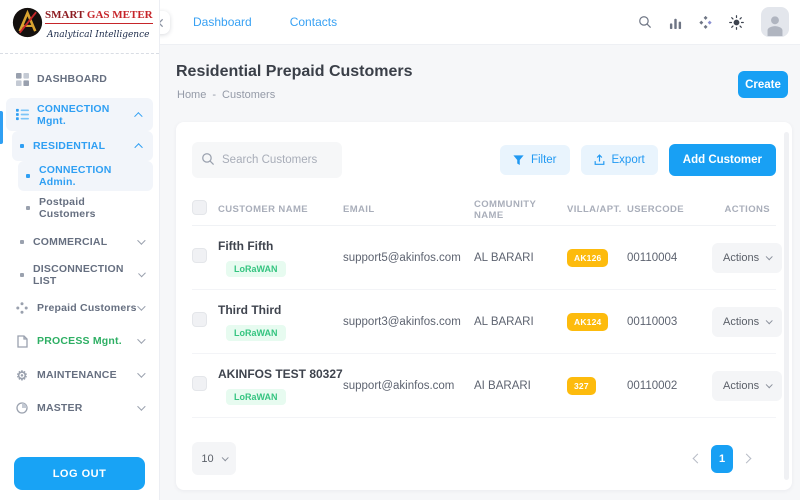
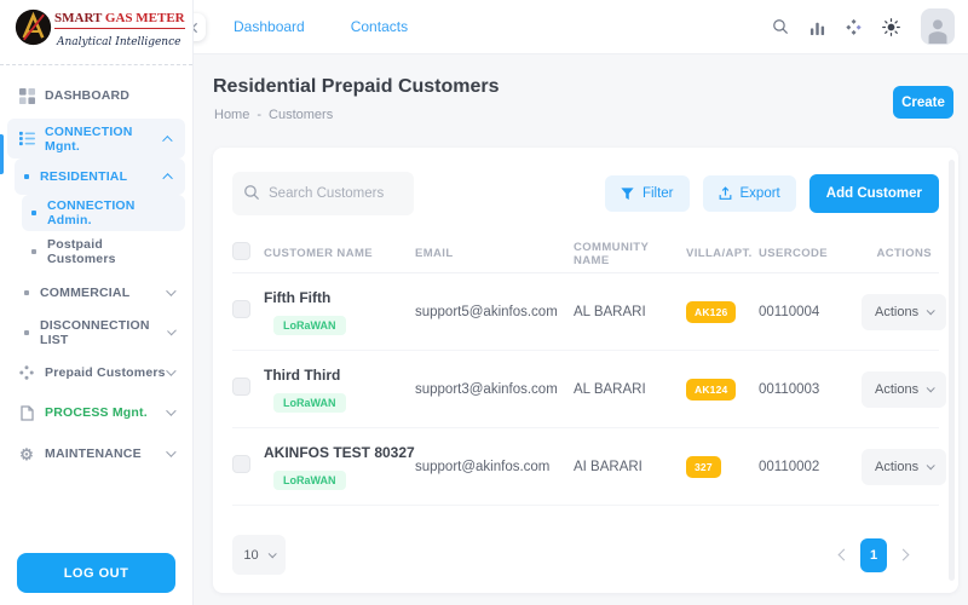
  SMART GAS METER
  Analytical Intelligence
  DASHBOARD
  CONNECTION Mgnt.
  RESIDENTIAL
  CONNECTION Admin.
  Postpaid Customers
  COMMERCIAL
  DISCONNECTION LIST
  Prepaid Customers
  PROCESS Mgnt.
  ⚙
  MAINTENANCE
- MASTER
  LOG OUT
  Dashboard
  Contacts
  Residential Prepaid Customers
  Home
  -
  Customers
  Create
  Search Customers
  Filter
  Export
  Add Customer
  CUSTOMER NAME
  EMAIL
  COMMUNITY NAME
  VILLA/APT.
  USERCODE
  ACTIONS
  Fifth Fifth
  LoRaWAN
  support5@akinfos.com
  AL BARARI
  AK126
  00110004
  Actions
  Third Third
  LoRaWAN
  support3@akinfos.com
  AL BARARI
  AK124
  00110003
  Actions
  AKINFOS TEST 80327
  LoRaWAN
  support@akinfos.com
  AI BARARI
  327
  00110002
  Actions
  10
  1
